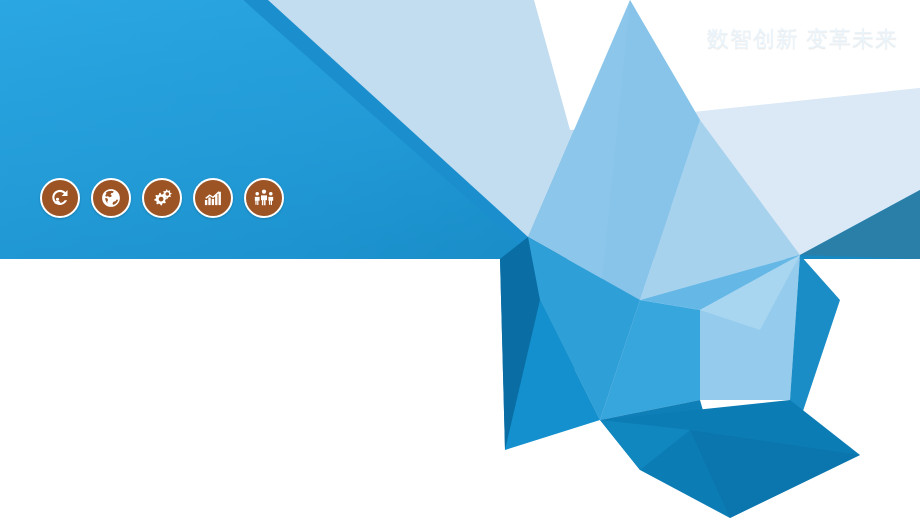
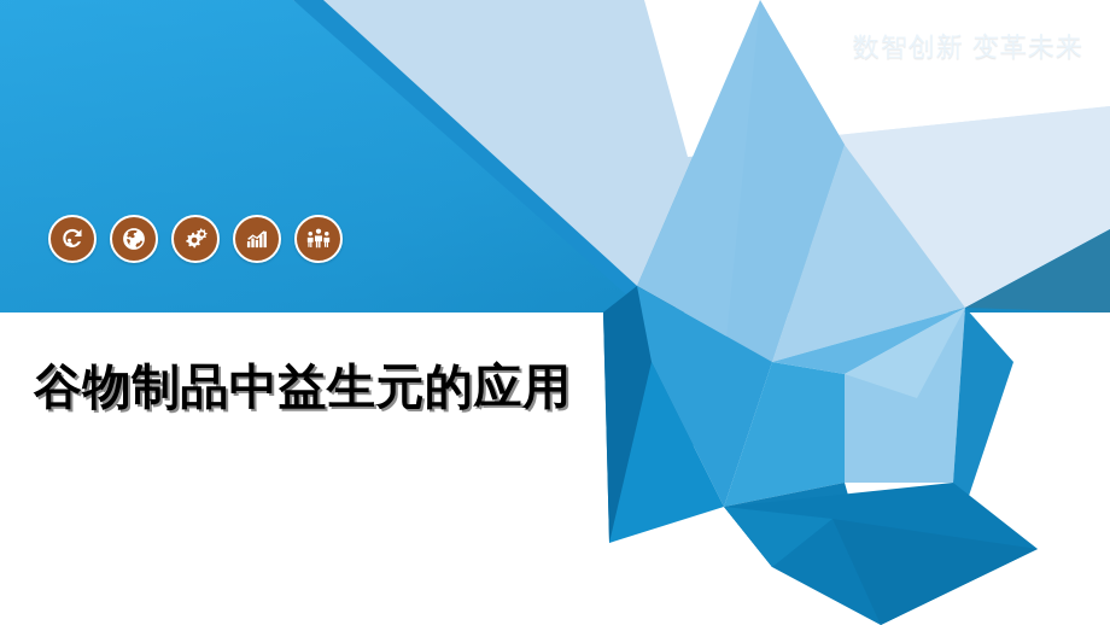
+ 谷物制品中益生元的应用
